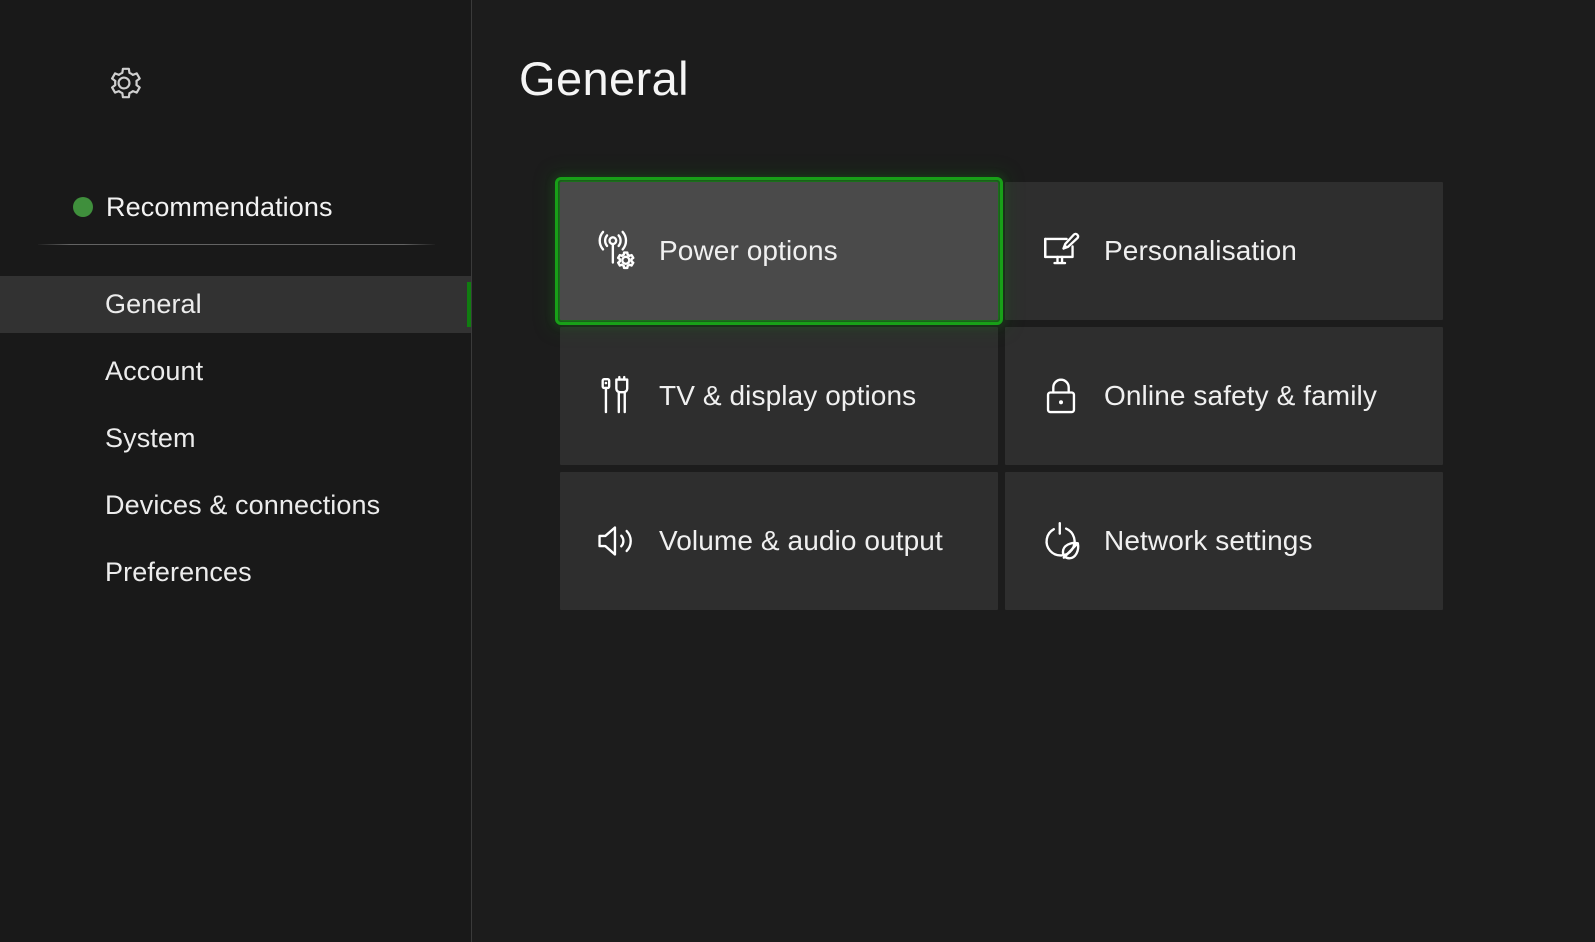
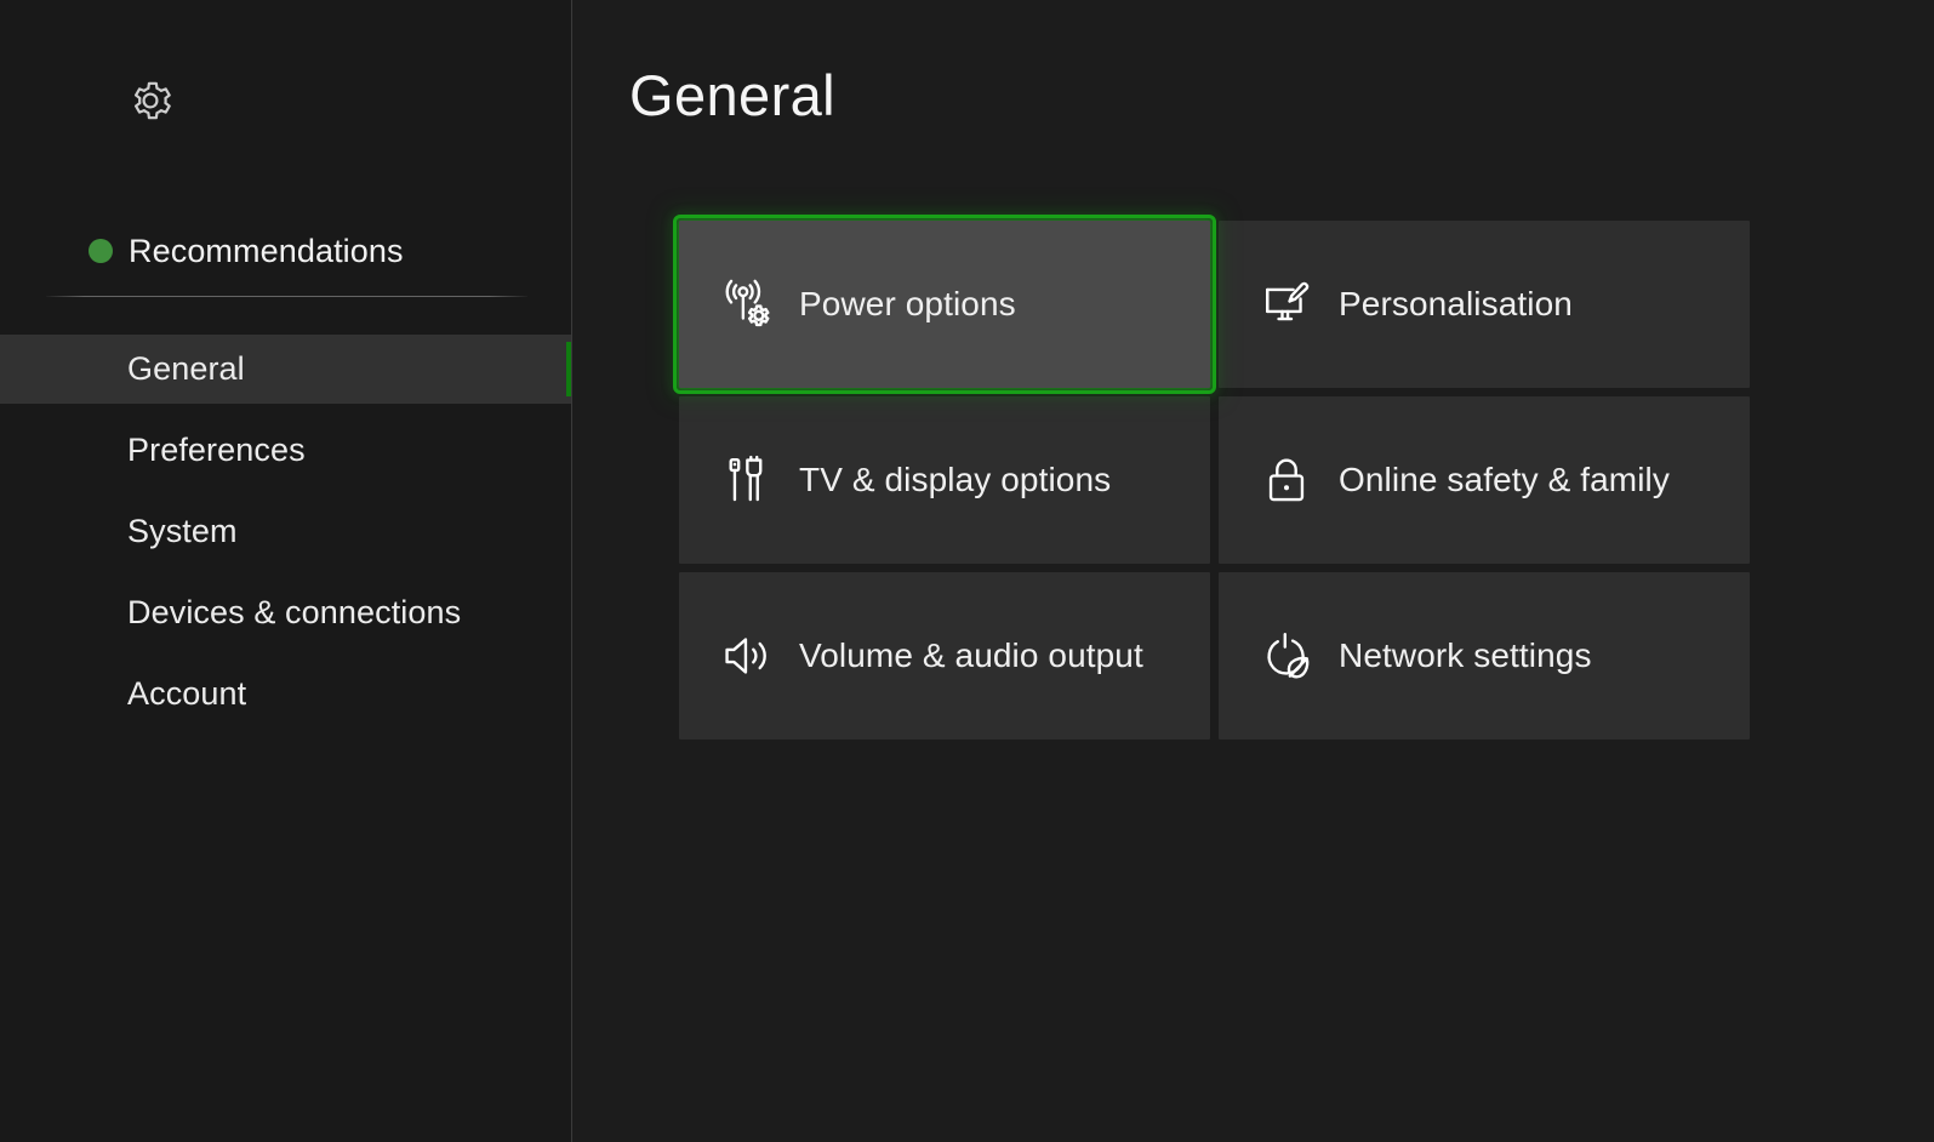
  Recommendations
  General
- Account
+ Preferences
  System
  Devices & connections
- Preferences
+ Account
  General
  Power options
  Personalisation
  TV & display options
  Online safety & family
  Volume & audio output
  Network settings
